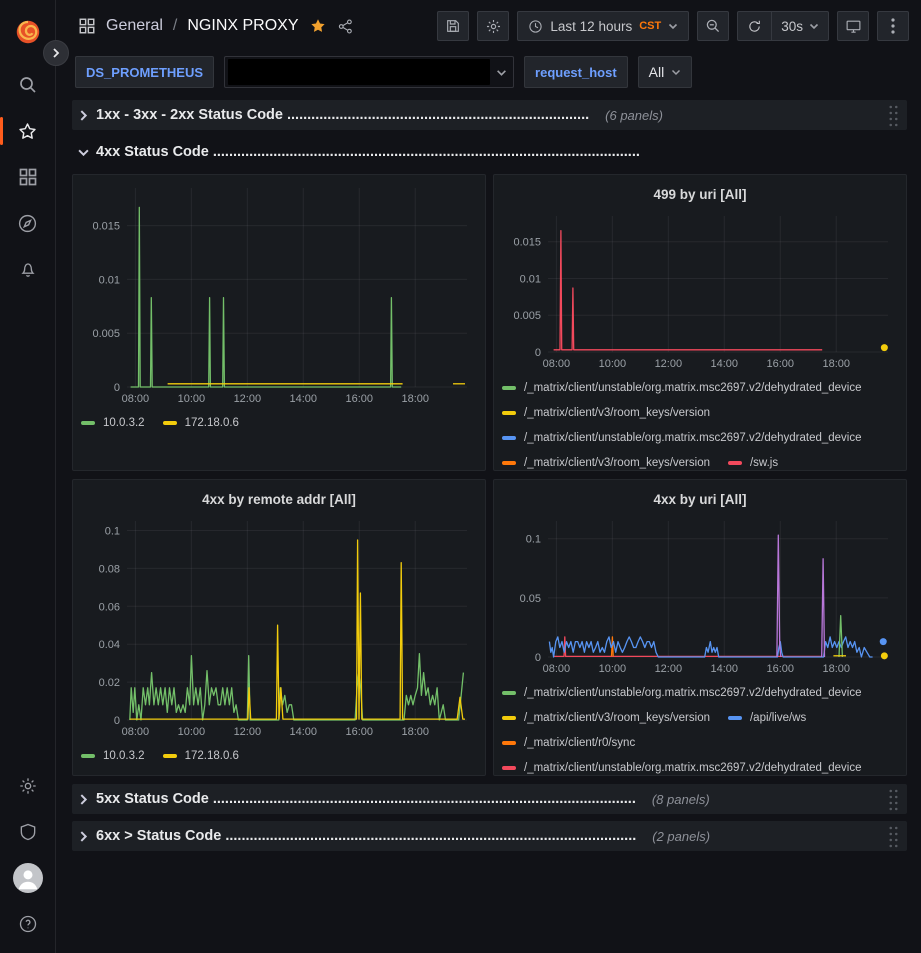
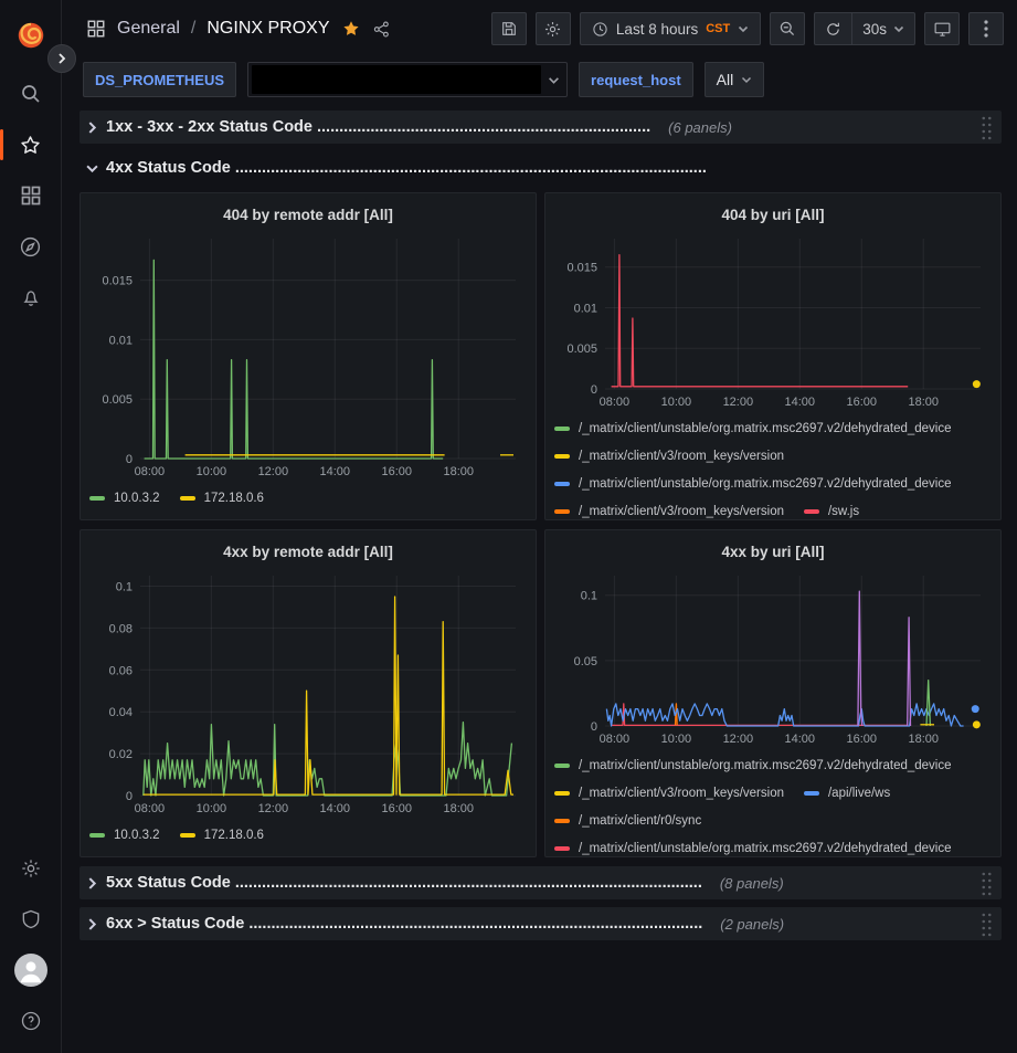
  General
  /
  NGINX PROXY
- Last 12 hours
+ Last 8 hours
  CST
  30s
  DS_PROMETHEUS
  request_host
  All
  1xx - 3xx - 2xx Status Code ...........................................................................
  (6 panels)
  4xx Status Code ..........................................................................................................
+ 404 by remote addr [All]
  0
  0.005
  0.01
  0.015
  08:00
  10:00
  12:00
  14:00
  16:00
  18:00
  10.0.3.2
  172.18.0.6
- 499 by uri [All]
+ 404 by uri [All]
  0
  0.005
  0.01
  0.015
  08:00
  10:00
  12:00
  14:00
  16:00
  18:00
  /_matrix/client/unstable/org.matrix.msc2697.v2/dehydrated_device
  /_matrix/client/v3/room_keys/version
  /_matrix/client/unstable/org.matrix.msc2697.v2/dehydrated_device
  /_matrix/client/v3/room_keys/version
  /sw.js
  4xx by remote addr [All]
  0
  0.02
  0.04
  0.06
  0.08
  0.1
  08:00
  10:00
  12:00
  14:00
  16:00
  18:00
  10.0.3.2
  172.18.0.6
  4xx by uri [All]
  0
  0.05
  0.1
  08:00
  10:00
  12:00
  14:00
  16:00
  18:00
  /_matrix/client/unstable/org.matrix.msc2697.v2/dehydrated_device
  /_matrix/client/v3/room_keys/version
  /api/live/ws
  /_matrix/client/r0/sync
  /_matrix/client/unstable/org.matrix.msc2697.v2/dehydrated_device
  5xx Status Code .........................................................................................................
  (8 panels)
  6xx > Status Code ......................................................................................................
  (2 panels)
